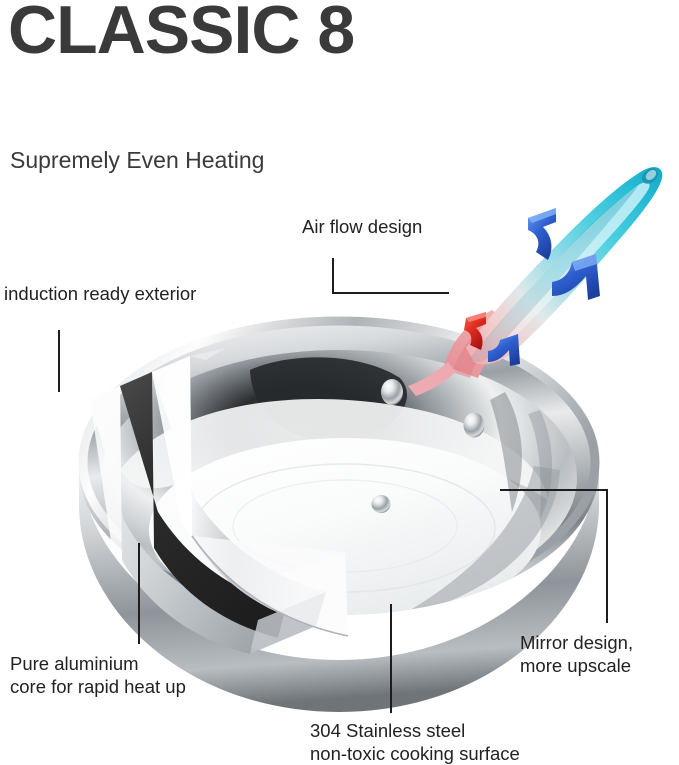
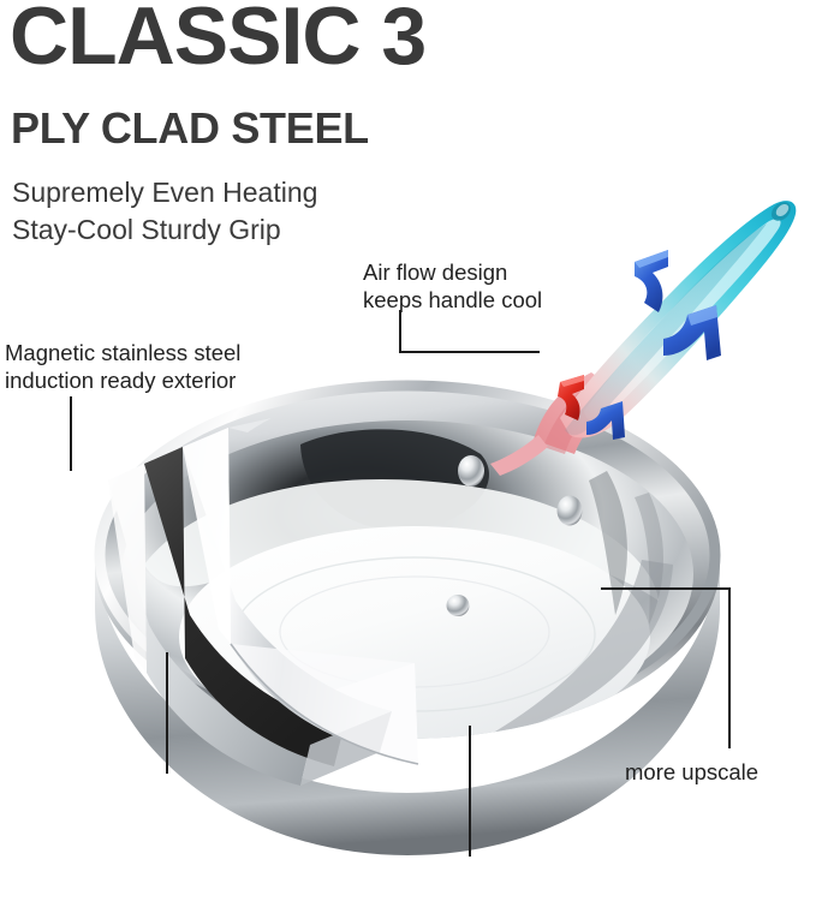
- CLASSIC 8
+ CLASSIC 3
+ PLY CLAD STEEL
  Supremely Even Heating
+ Stay-Cool Sturdy Grip
  Air flow design
+ keeps handle cool
+ Magnetic stainless steel
  induction ready exterior
- Pure aluminium
- core for rapid heat up
- 304 Stainless steel
- non-toxic cooking surface
- Mirror design,
  more upscale
